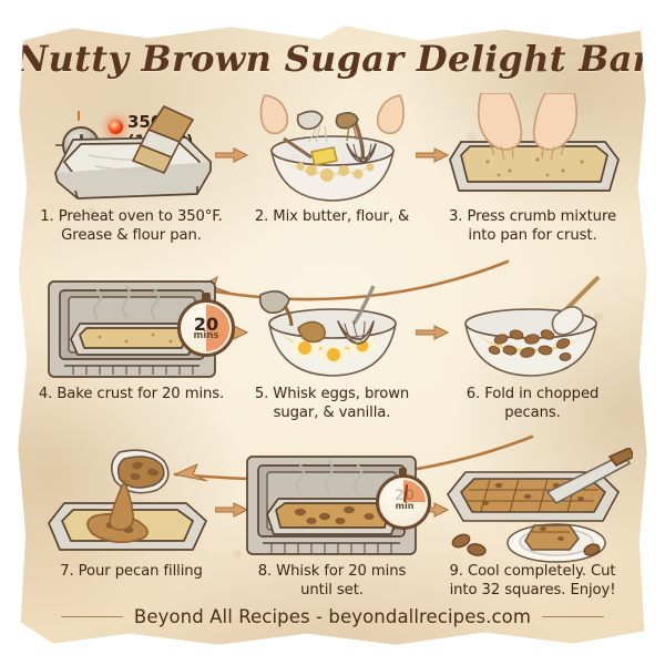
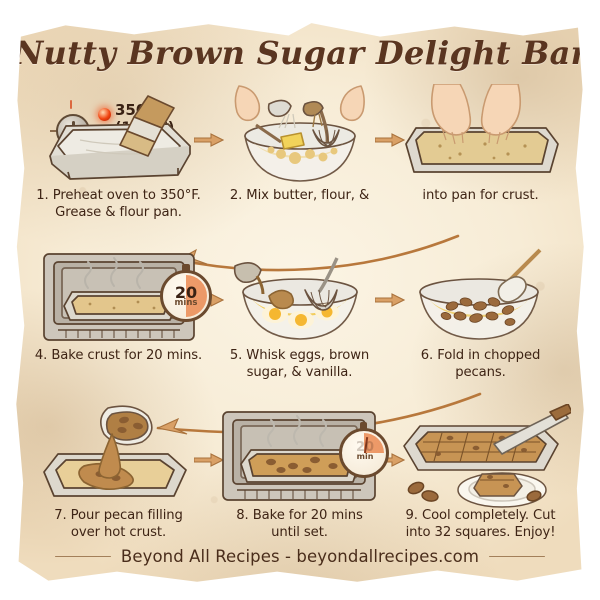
  Nutty Brown Sugar Delight Bar
  1. Preheat oven to 350°F.
  Grease & flour pan.
  2. Mix butter, flour, &
- 3. Press crumb mixture
  into pan for crust.
  4. Bake crust for 20 mins.
  5. Whisk eggs, brown
  sugar, & vanilla.
  6. Fold in chopped
  pecans.
  7. Pour pecan filling
+ over hot crust.
- 8. Whisk for 20 mins
+ 8. Bake for 20 mins
  until set.
  9. Cool completely. Cut
  into 32 squares. Enjoy!
  20
  mins
  20
  min
  Beyond All Recipes - beyondallrecipes.com
